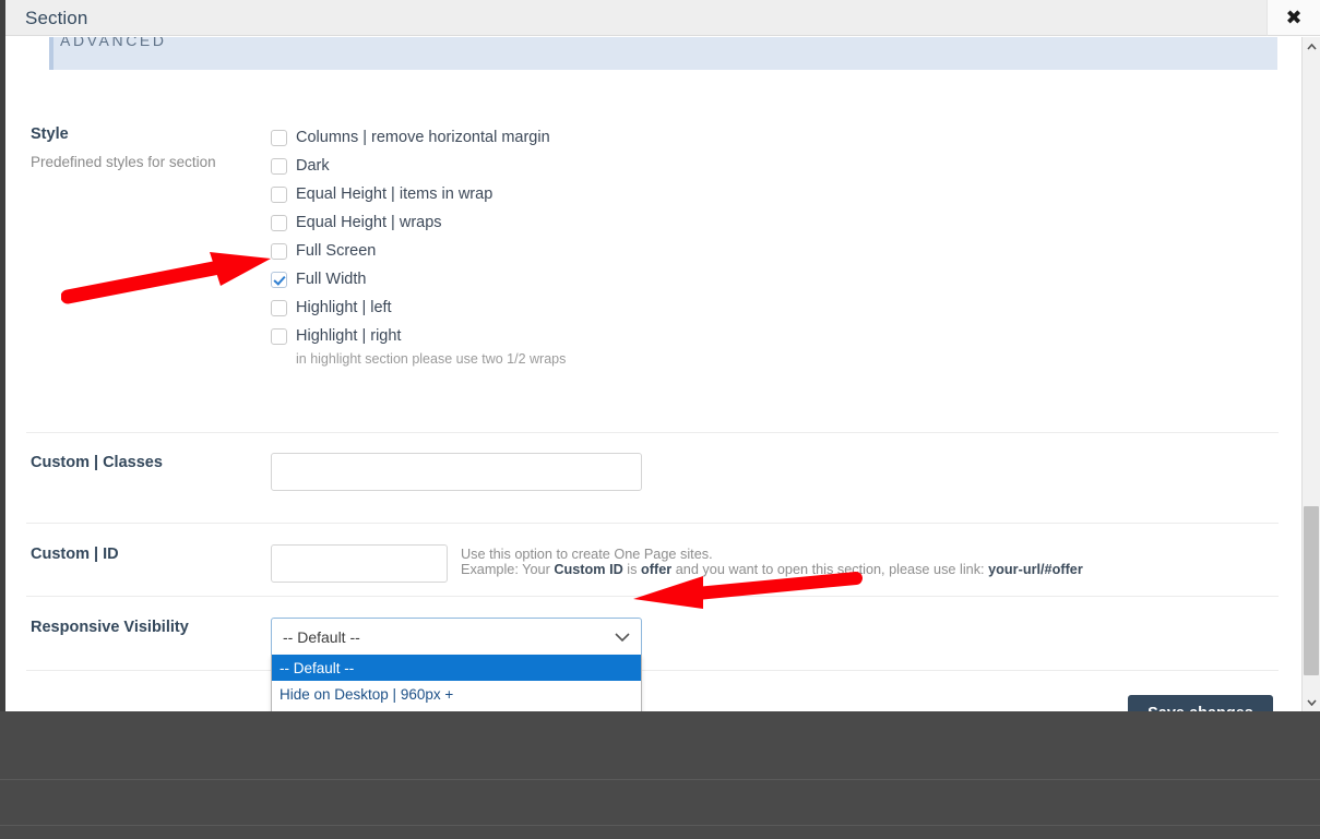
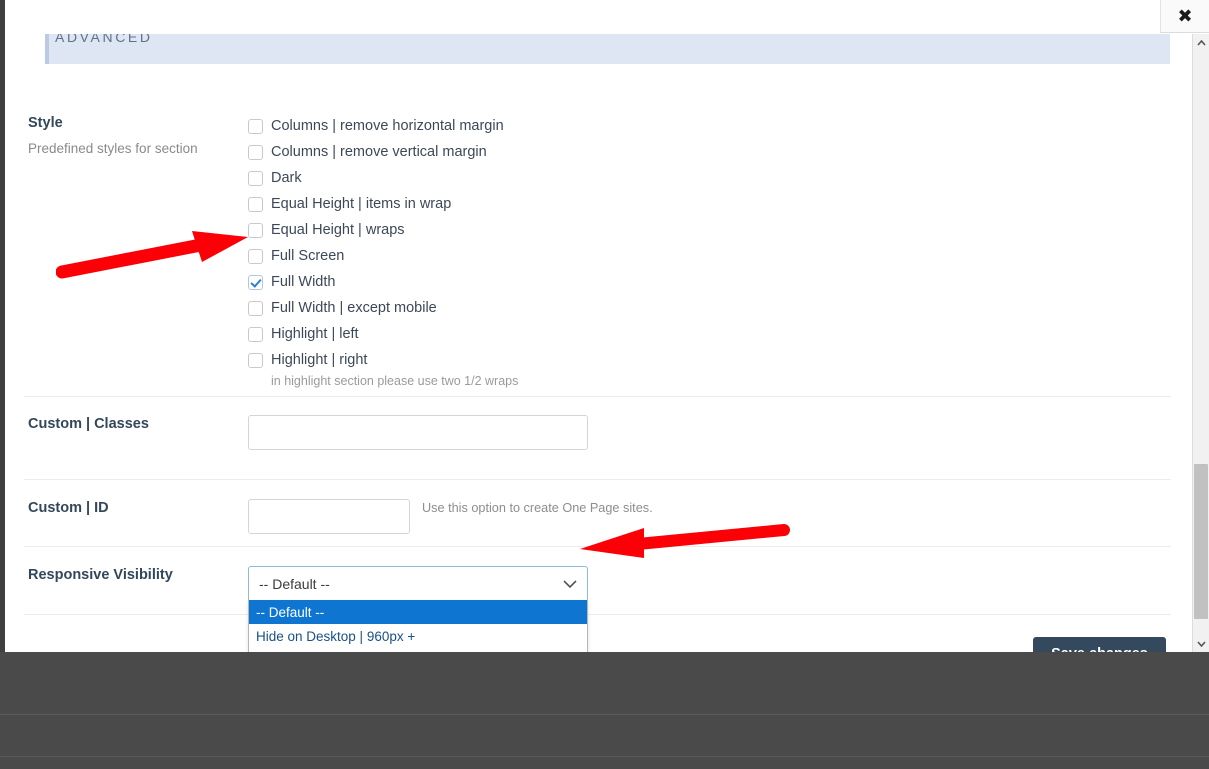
- Section
  ✖
  ADVANCED
  Style
  Predefined styles for section
  Columns | remove horizontal margin
+ Columns | remove vertical margin
  Dark
  Equal Height | items in wrap
  Equal Height | wraps
  Full Screen
  Full Width
+ Full Width | except mobile
  Highlight | left
  Highlight | right
  in highlight section please use two 1/2 wraps
  Custom | Classes
  Custom | ID
  Use this option to create One Page sites.
- Example: Your Custom ID is offer and you want to open this section, please use link: your-url/#offer
  Responsive Visibility
  -- Default --
  -- Default --
  Hide on Desktop | 960px +
